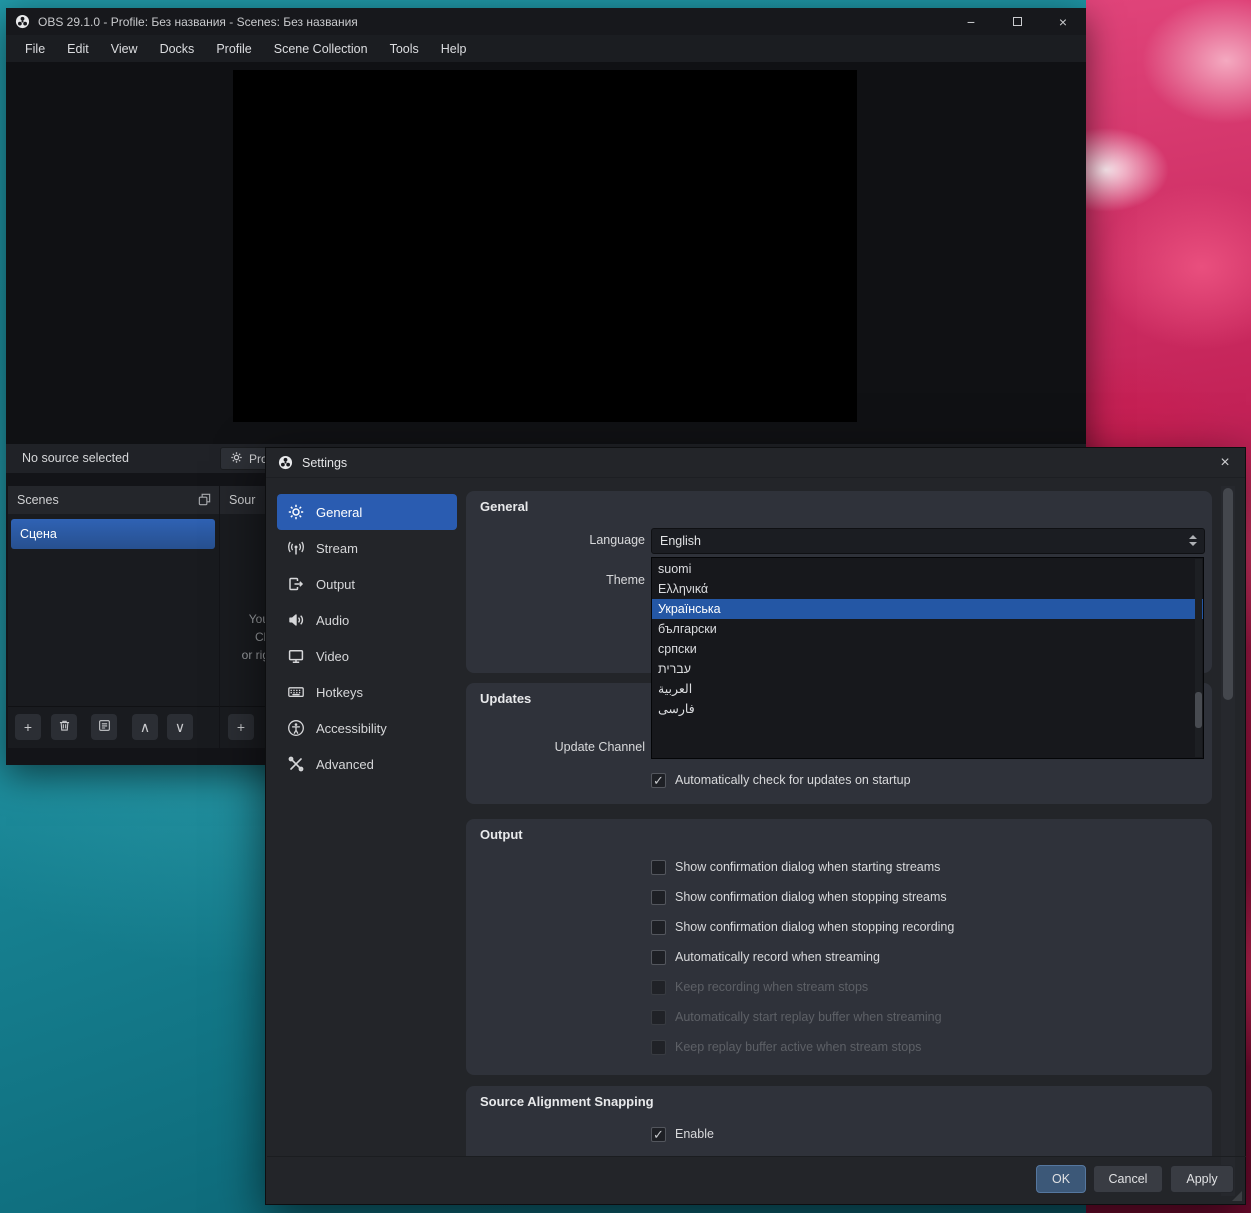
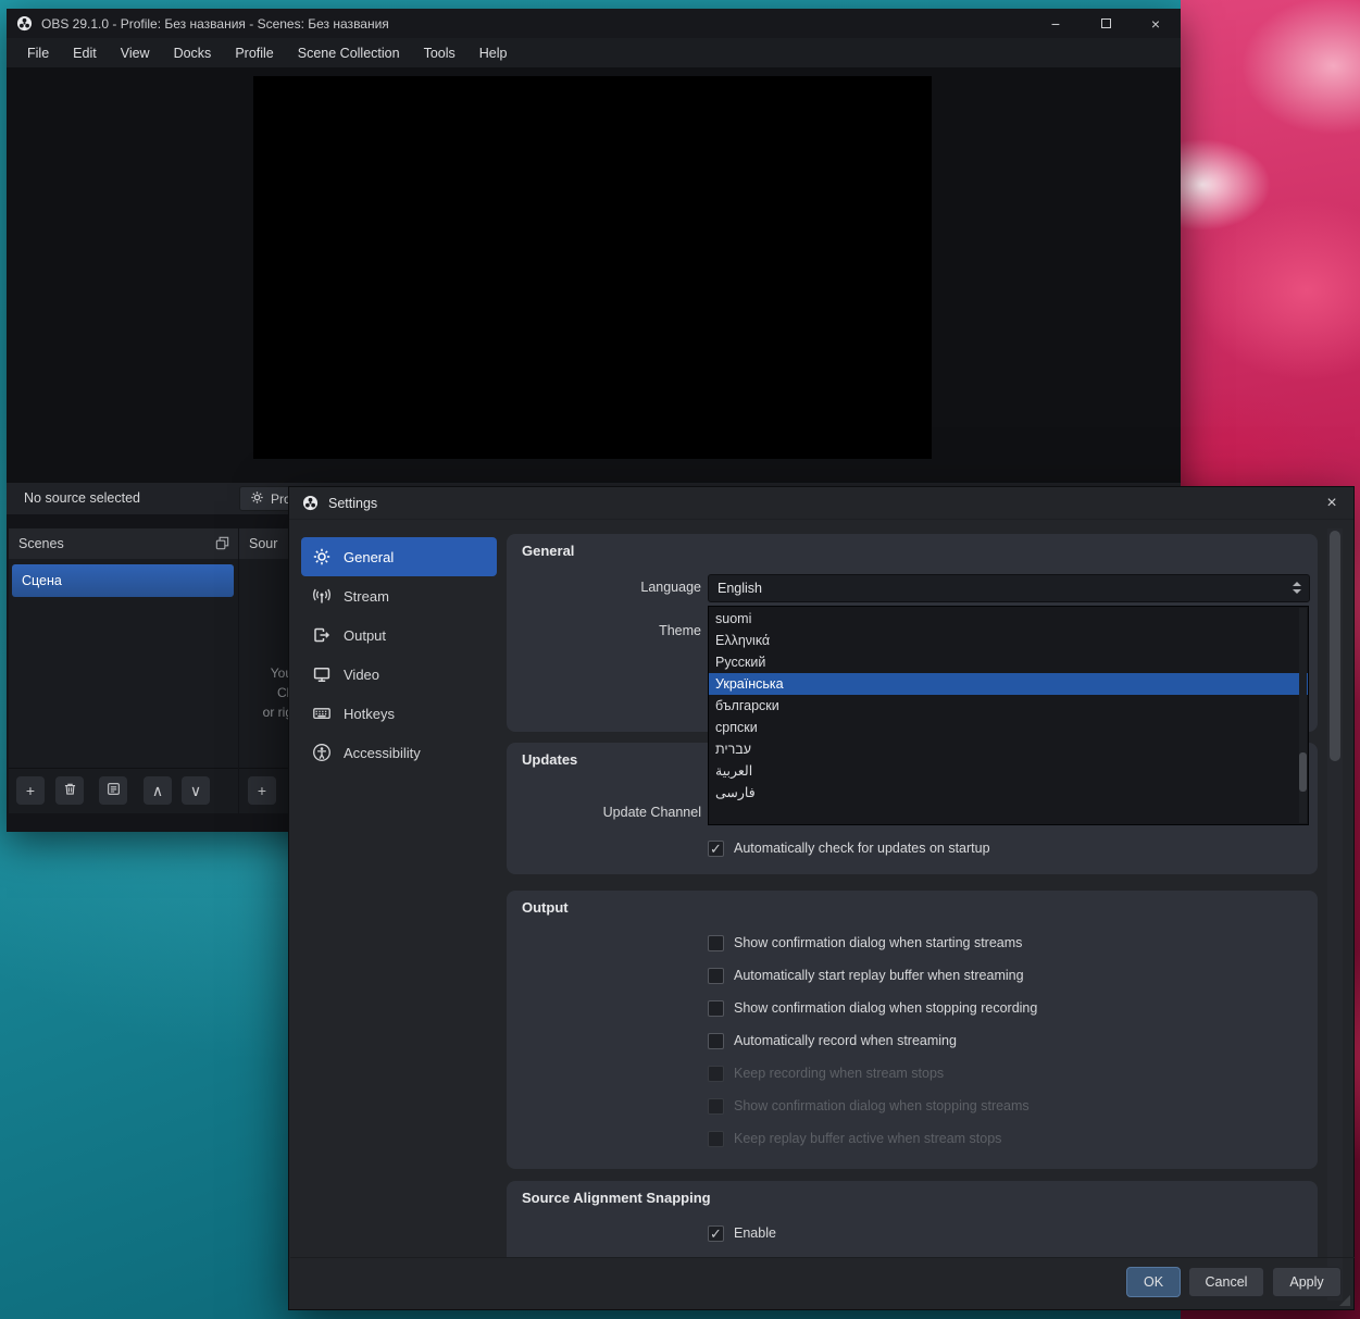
  OBS 29.1.0 - Profile: Без названия - Scenes: Без названия
  −
  ×
  File
  Edit
  View
  Docks
  Profile
  Scene Collection
  Tools
  Help
  No source selected
  Scenes
  Сцена
  +
  ∧
  ∨
  Sour
  or ri
  +
  Settings
  ×
  General
  Stream
  Output
- Audio
  Video
  Hotkeys
  Accessibility
- Advanced
  General
  Language
  English
  Theme
  Updates
  Update Channel
  ✓
  Automatically check for updates on startup
  Output
  Show confirmation dialog when starting streams
- Show confirmation dialog when stopping streams
+ Automatically start replay buffer when streaming
  Show confirmation dialog when stopping recording
  Automatically record when streaming
  Keep recording when stream stops
- Automatically start replay buffer when streaming
+ Show confirmation dialog when stopping streams
  Keep replay buffer active when stream stops
  Source Alignment Snapping
  ✓
  Enable
  suomi
  Ελληνικά
+ Русский
  Українська
  български
  српски
  עברית
  العربية
  فارسی
  OK
  Cancel
  Apply
